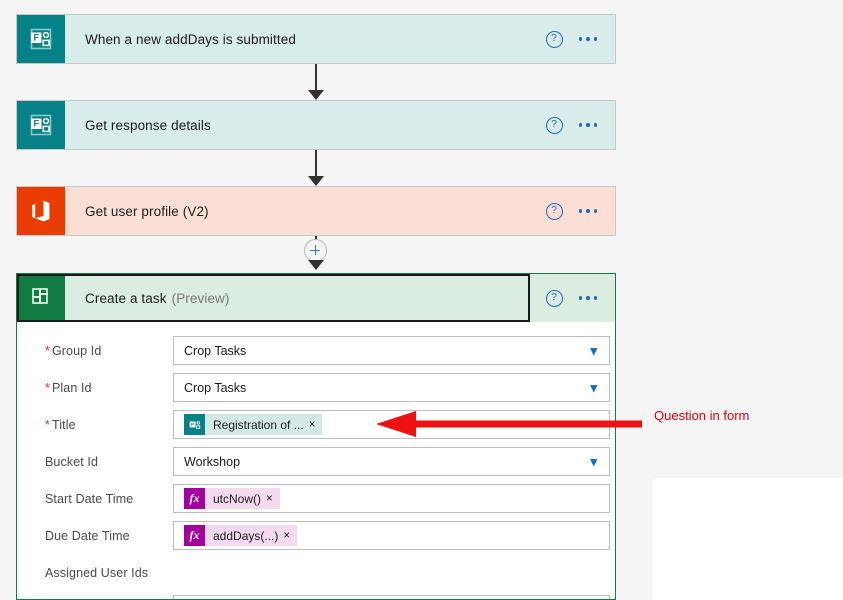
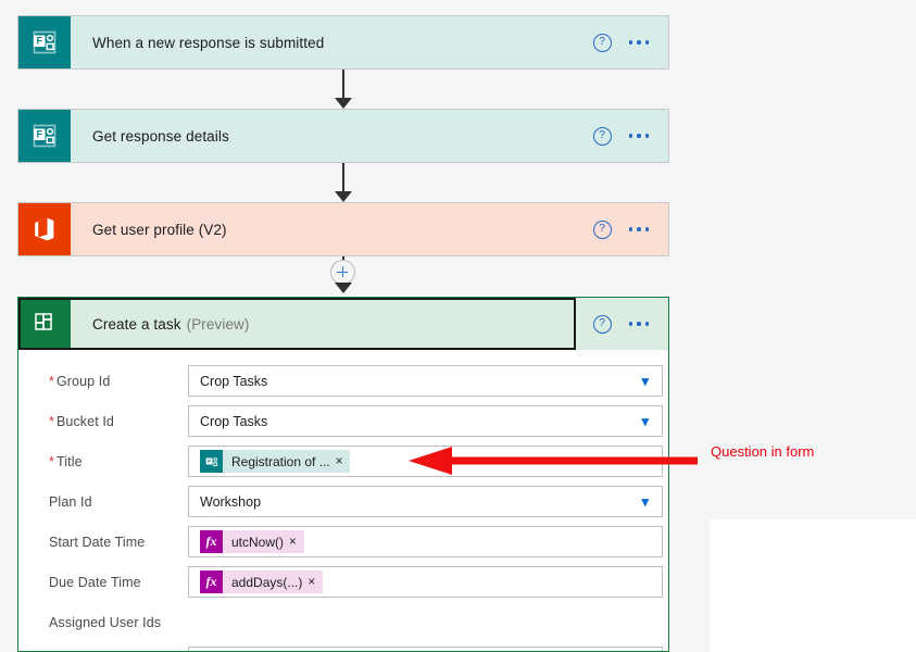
  F
- When a new addDays is submitted
+ When a new response is submitted
  ?
  F
  Get response details
  ?
  Get user profile (V2)
  ?
  Create a task
  (Preview)
  ?
  * Group Id
  Crop Tasks
  ▾
- * Plan Id
+ * Bucket Id
  Crop Tasks
  ▾
  * Title
  Registration of ...
  ×
- Bucket Id
+ Plan Id
  Workshop
  ▾
  Start Date Time
  fx
  utcNow()
  ×
  Due Date Time
  fx
  addDays(...)
  ×
  Assigned User Ids
  Question in form
